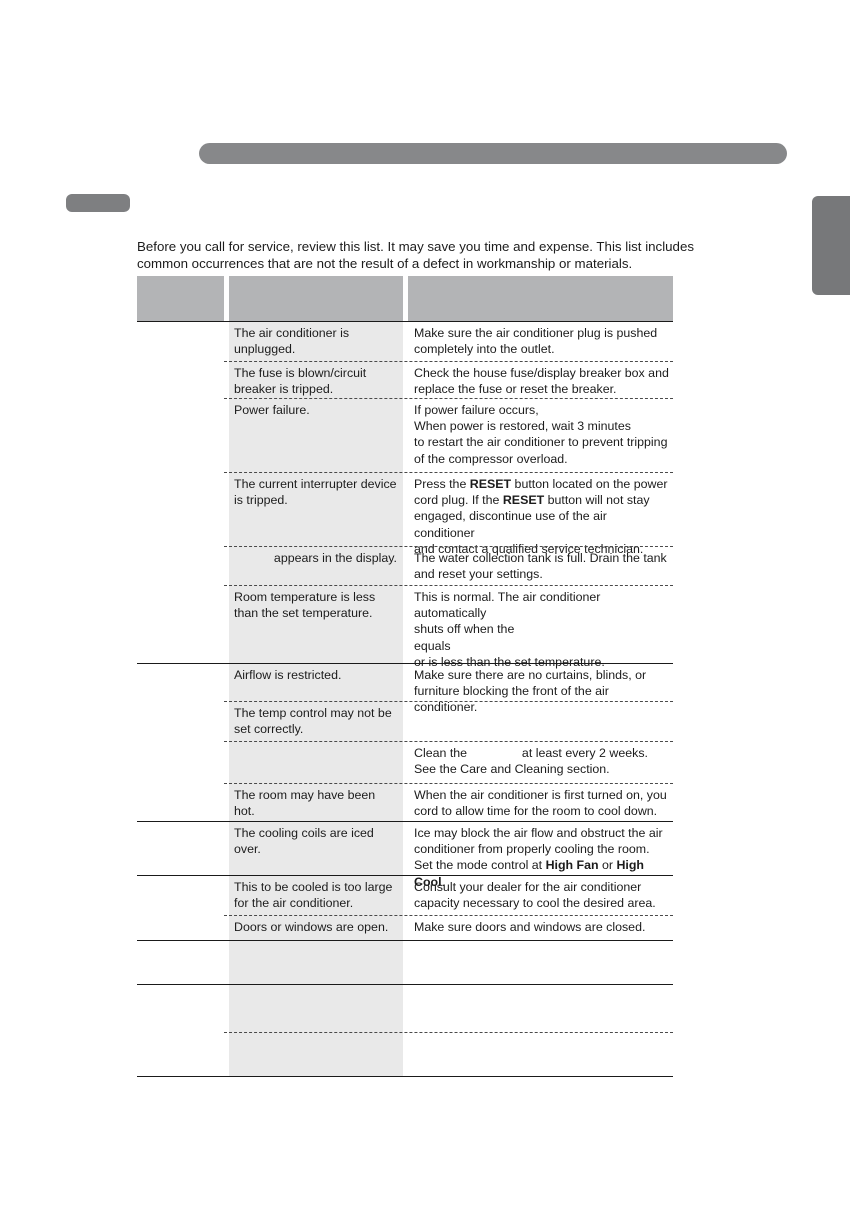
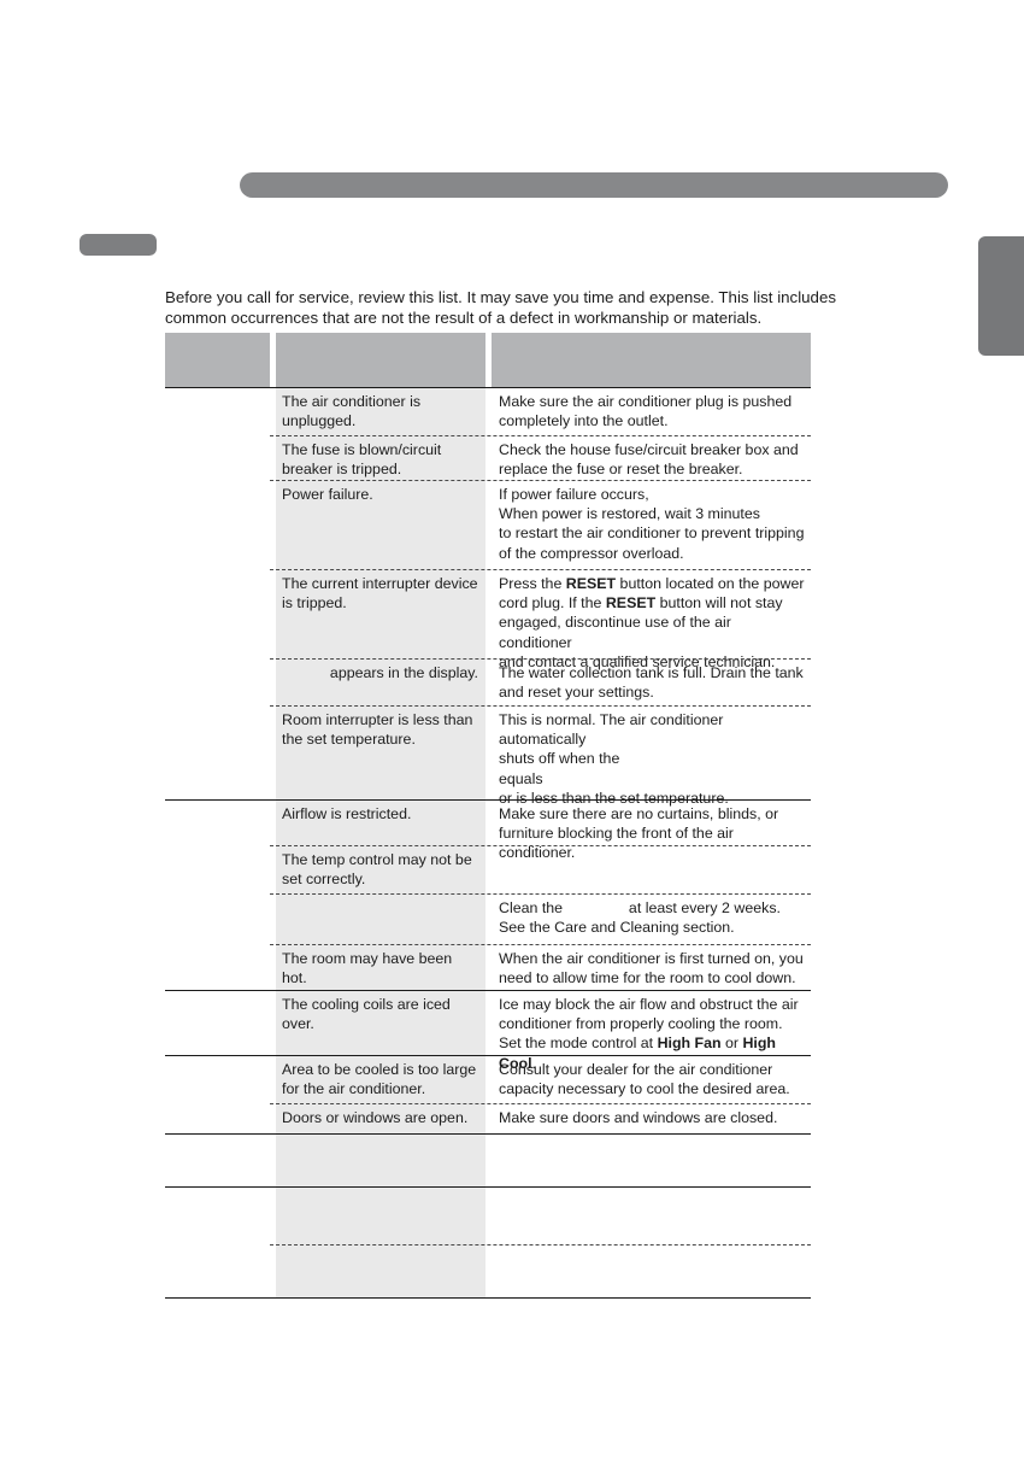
  Before you call for service, review this list. It may save you time and expense. This list includes common occurrences that are not the result of a defect in workmanship or materials.
  The air conditioner is unplugged.
  Make sure the air conditioner plug is pushed
  completely into the outlet.
  The fuse is blown/circuit breaker is tripped.
- Check the house fuse/display breaker box and
+ Check the house fuse/circuit breaker box and
  replace the fuse or reset the breaker.
  Power failure.
  If power failure occurs,
  When power is restored, wait 3 minutes
  to restart the air conditioner to prevent tripping
  of the compressor overload.
  The current interrupter device is tripped.
  Press the RESET button located on the power
  cord plug. If the RESET button will not stay
  engaged, discontinue use of the air conditioner
  and contact a qualified service technician.
  appears in the display.
  The water collection tank is full. Drain the tank
  and reset your settings.
- Room temperature is less than the set temperature.
+ Room interrupter is less than the set temperature.
  This is normal. The air conditioner automatically
  shuts off when the equals
  or is less than the set temperature.
  Airflow is restricted.
  Make sure there are no curtains, blinds, or
  furniture blocking the front of the air conditioner.
  The temp control may not be set correctly.
  Clean the at least every 2 weeks.
  See the Care and Cleaning section.
  The room may have been hot.
  When the air conditioner is first turned on, you
- cord to allow time for the room to cool down.
+ need to allow time for the room to cool down.
  The cooling coils are iced over.
  Ice may block the air flow and obstruct the air
  conditioner from properly cooling the room.
  Set the mode control at High Fan or High Cool.
- This to be cooled is too large for the air conditioner.
+ Area to be cooled is too large for the air conditioner.
  Consult your dealer for the air conditioner
  capacity necessary to cool the desired area.
  Doors or windows are open.
  Make sure doors and windows are closed.
